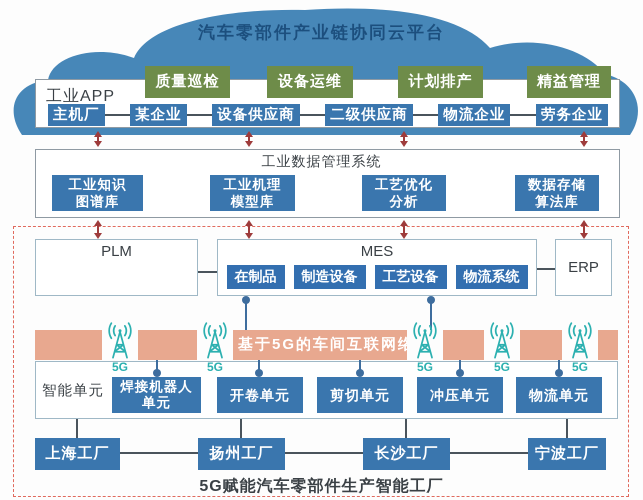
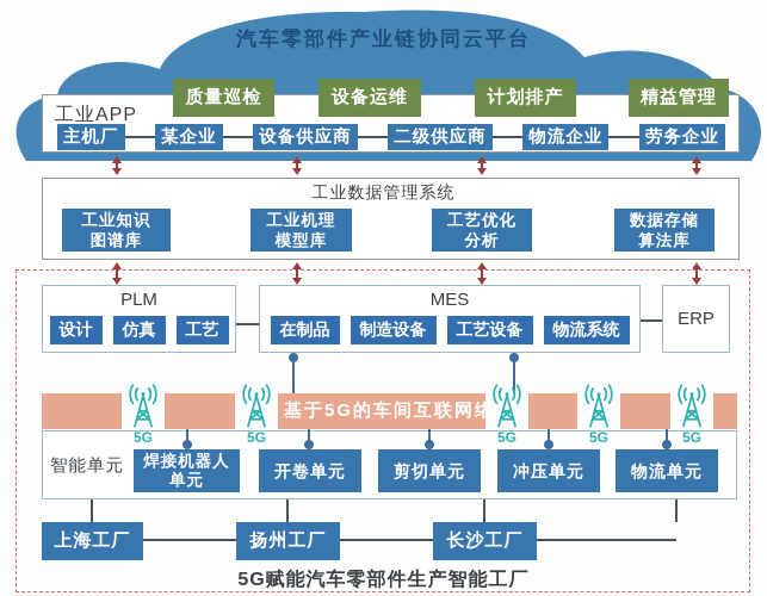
  汽车零部件产业链协同云平台
  工业APP
  质量巡检
  设备运维
  计划排产
  精益管理
  主机厂
  某企业
  设备供应商
  二级供应商
  物流企业
  劳务企业
  工业数据管理系统
  工业知识
  图谱库
  工业机理
  模型库
  工艺优化
  分析
  数据存储
  算法库
  PLM
+ 设计
+ 仿真
+ 工艺
  MES
  在制品
  制造设备
  工艺设备
  物流系统
  ERP
  基于5G的车间互联网
  5G
  5G
  5G
  5G
  5G
  智能单元
  焊接机器人单元
  开卷单元
  剪切单元
  冲压单元
  物流单元
  上海工厂
  扬州工厂
  长沙工厂
- 宁波工厂
  5G赋能汽车零部件生产智能工厂
